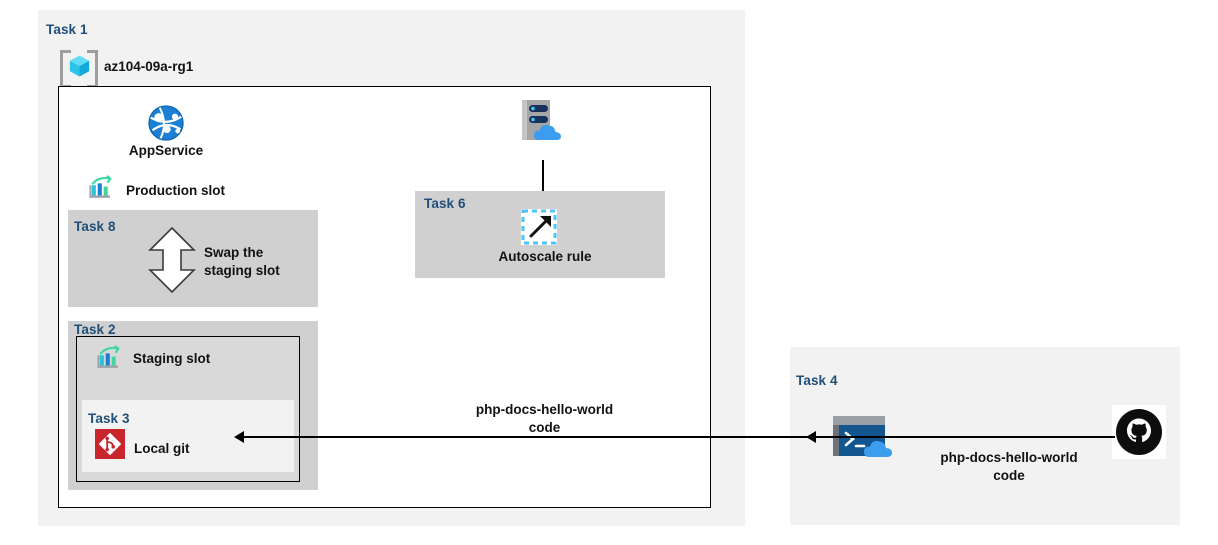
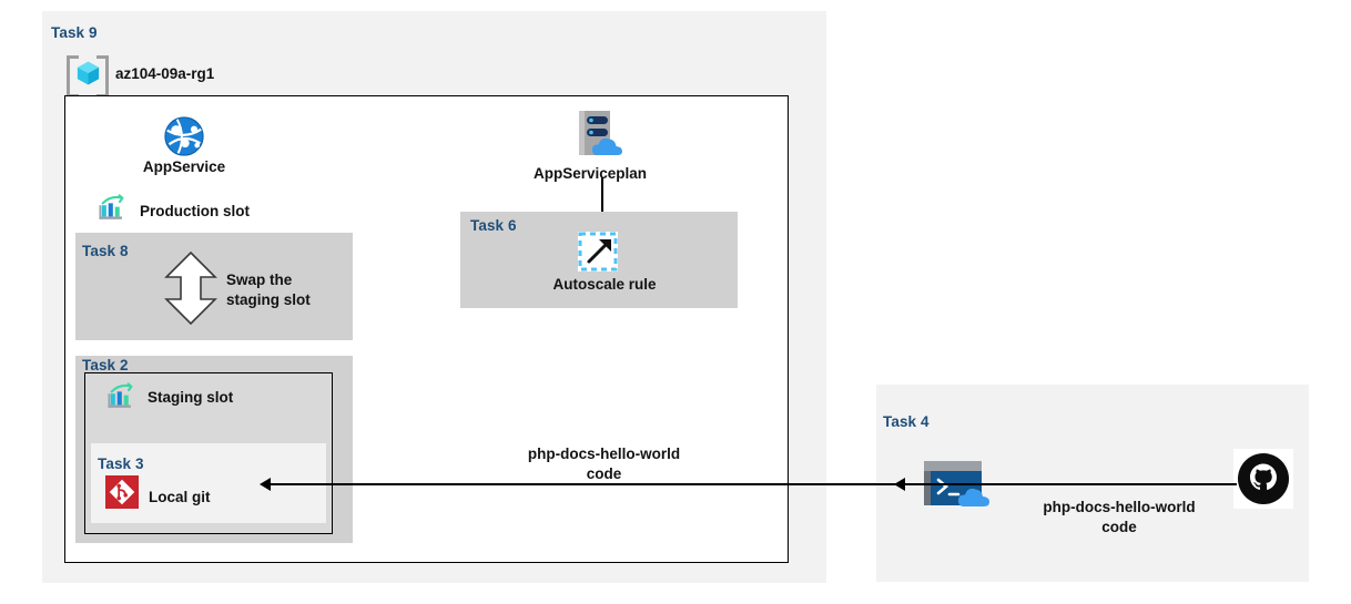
- Task 1
+ Task 9
  az104-09a-rg1
  AppService
  Production slot
  Task 8
  Swap the
  staging slot
  Task 2
  Staging slot
  Task 3
  Local git
+ AppServiceplan
  Task 6
  Autoscale rule
  Task 4
  php-docs-hello-world
  code
  php-docs-hello-world
  code
